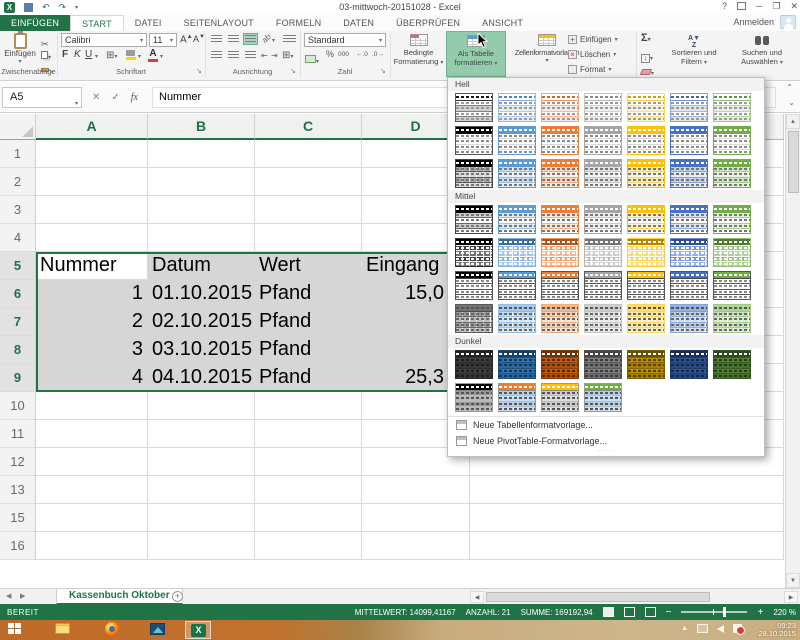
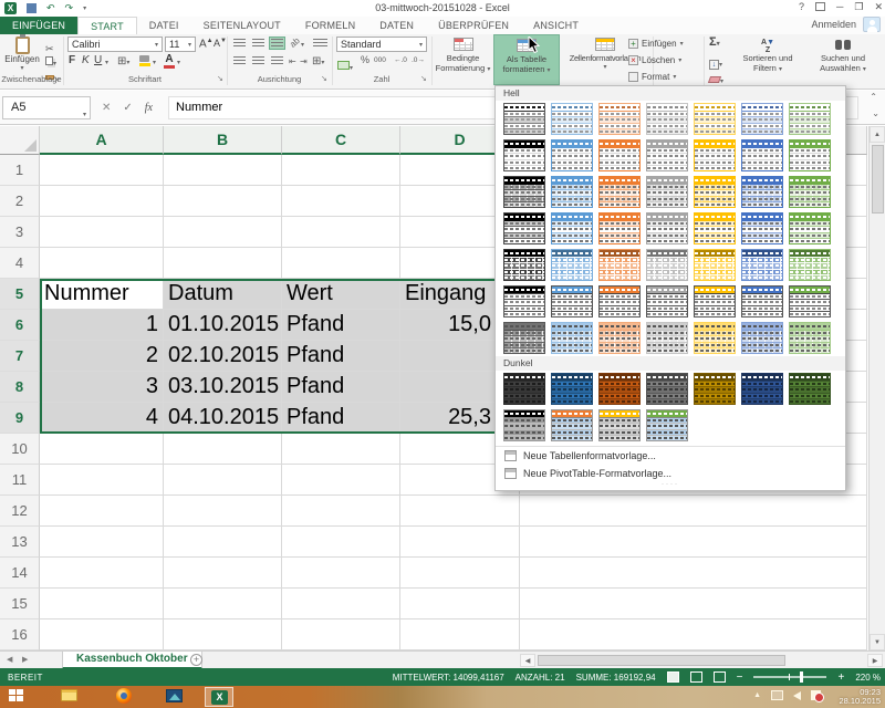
  X
  ↶
  ↷
  03-mittwoch-20151028 - Excel
  ?
  ─
  ❐
  ✕
  EINFÜGEN
  START
  DATEI
  SEITENLAYOUT
  FORMELN
  DATEN
  ÜBERPRÜFEN
  ANSICHT
  Anmelden
  Einfügen
  ✂
  Zwischenablage
  Calibri
  11
  F
  K
  U
  A
  Schriftart
  ⇤
  ⇥
  Ausrichtung
  Standard
  %
  Zahl
  Bedingte
  Formatierung
  Als Tabelle
  formatieren
  Zellenformatvorlan
  +
  Einfügen
  ×
  Löschen
  Format
  Sortieren und
  Filtern
  Suchen und
  Auswählen
  A5
  ✕
  ✓
  fx
  Nummer
  ⌃
  ⌄
  A
  B
  C
  D
  1
  2
  3
  4
  5
  Nummer
  Datum
  Wert
  Eingang
  6
  1
  01.10.2015
  Pfand
  15,0
  7
  2
  02.10.2015
  Pfand
  8
  3
  03.10.2015
  Pfand
  9
  4
  04.10.2015
  Pfand
  25,3
  10
  11
  12
  13
+ 14
  15
  16
  Hell
- Mittel
  Dunkel
  Neue Tabellenformatvorlage...
  Neue PivotTable-Formatvorlage...
  Kassenbuch Oktober
  +
  BEREIT
  MITTELWERT: 14099,41167
  ANZAHL: 21
  SUMME: 169192,94
  −
  +
  220 %
  X
  09:23
  28.10.2015
